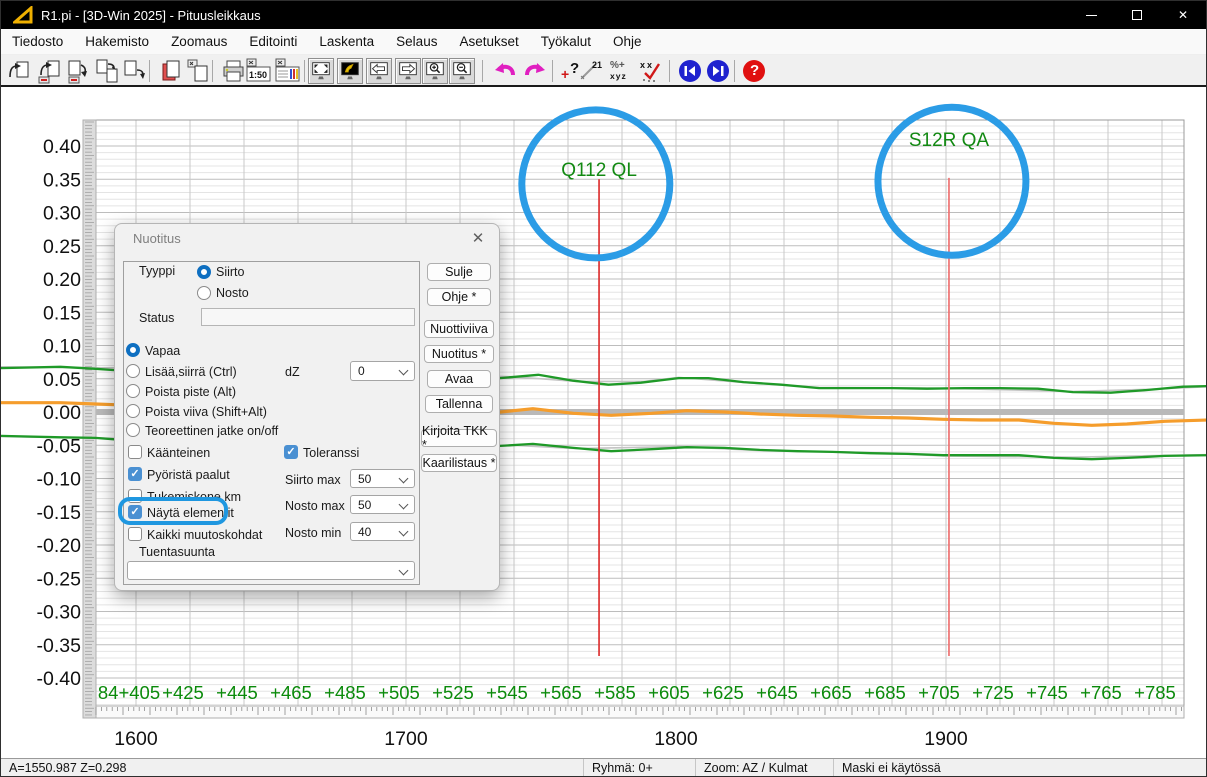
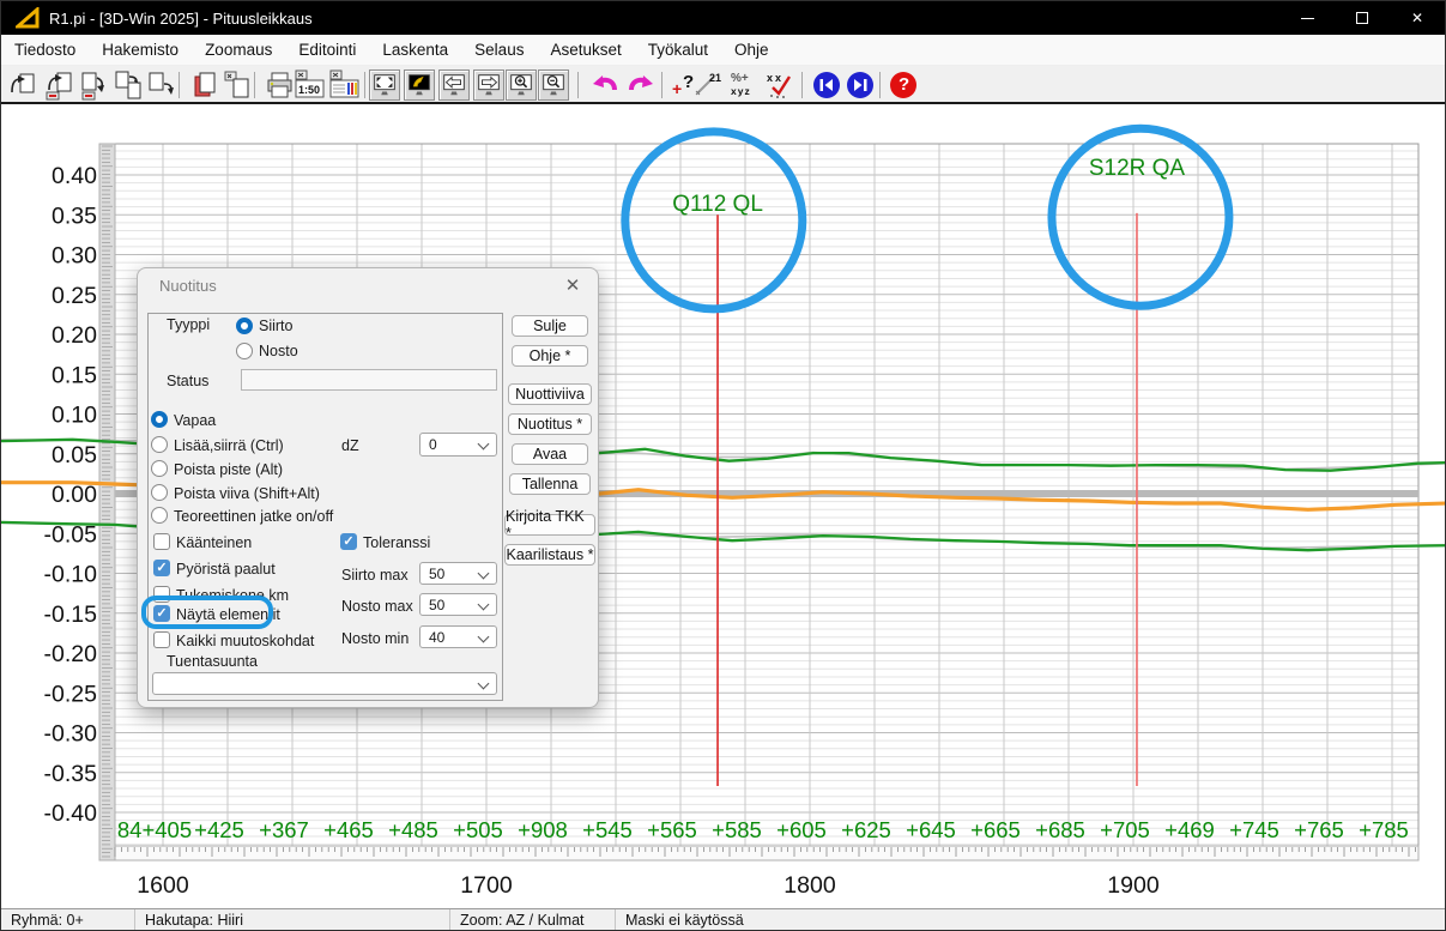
  R1.pi - [3D-Win 2025] - Pituusleikkaus
  ✕
  Tiedosto
  Hakemisto
  Zoomaus
  Editointi
  Laskenta
  Selaus
  Asetukset
  Työkalut
  Ohje
  1:50
  +
  ?
  21
  %+
  xyz
  xx
  ?
  Q112 QL
  S12R QA
  84+405
  +425
- +445
+ +367
  +465
  +485
  +505
- +525
+ +908
  +545
  +565
  +585
  +605
  +625
  +645
  +665
  +685
  +705
- +725
+ +469
  +745
  +765
  +785
  1600
  1700
  1800
  1900
  0.40
  0.35
  0.30
  0.25
  0.20
  0.15
  0.10
  0.05
  0.00
  -0.05
  -0.10
  -0.15
  -0.20
  -0.25
  -0.30
  -0.35
  -0.40
  Nuotitus
  ✕
  Tyyppi
  Siirto
  Nosto
  Status
  Vapaa
  Lisää,siirrä (Ctrl)
  Poista piste (Alt)
  Poista viiva (Shift+Alt)
  Teoreettinen jatke on/off
  dZ
  0
  Käänteinen
  ✓
  Toleranssi
  ✓
  Pyöristä paalut
  Siirto max
  50
  Tukemiskone km
  Nosto max
  50
  ✓
  Näytä elementit
  Kaikki muutoskohdat
  Nosto min
  40
  Tuentasuunta
  Sulje
  Ohje *
  Nuottiviiva
  Nuotitus *
  Avaa
  Tallenna
  Kirjoita TKK *
  Kaarilistaus *
- A=1550.987 Z=0.298
  Ryhmä: 0+
+ Hakutapa: Hiiri
  Zoom: AZ / Kulmat
  Maski ei käytössä
